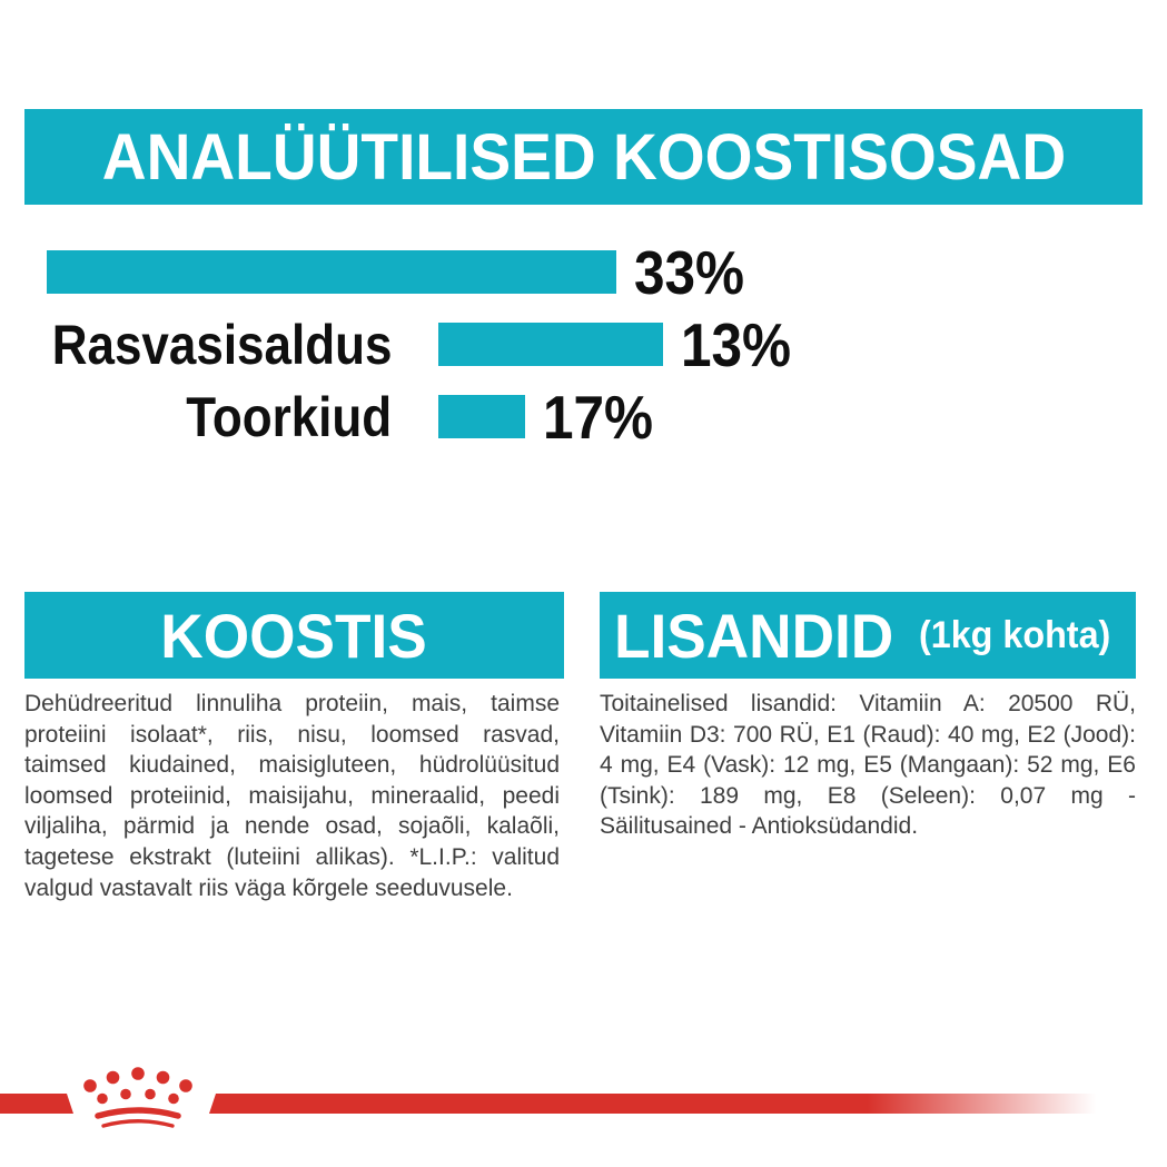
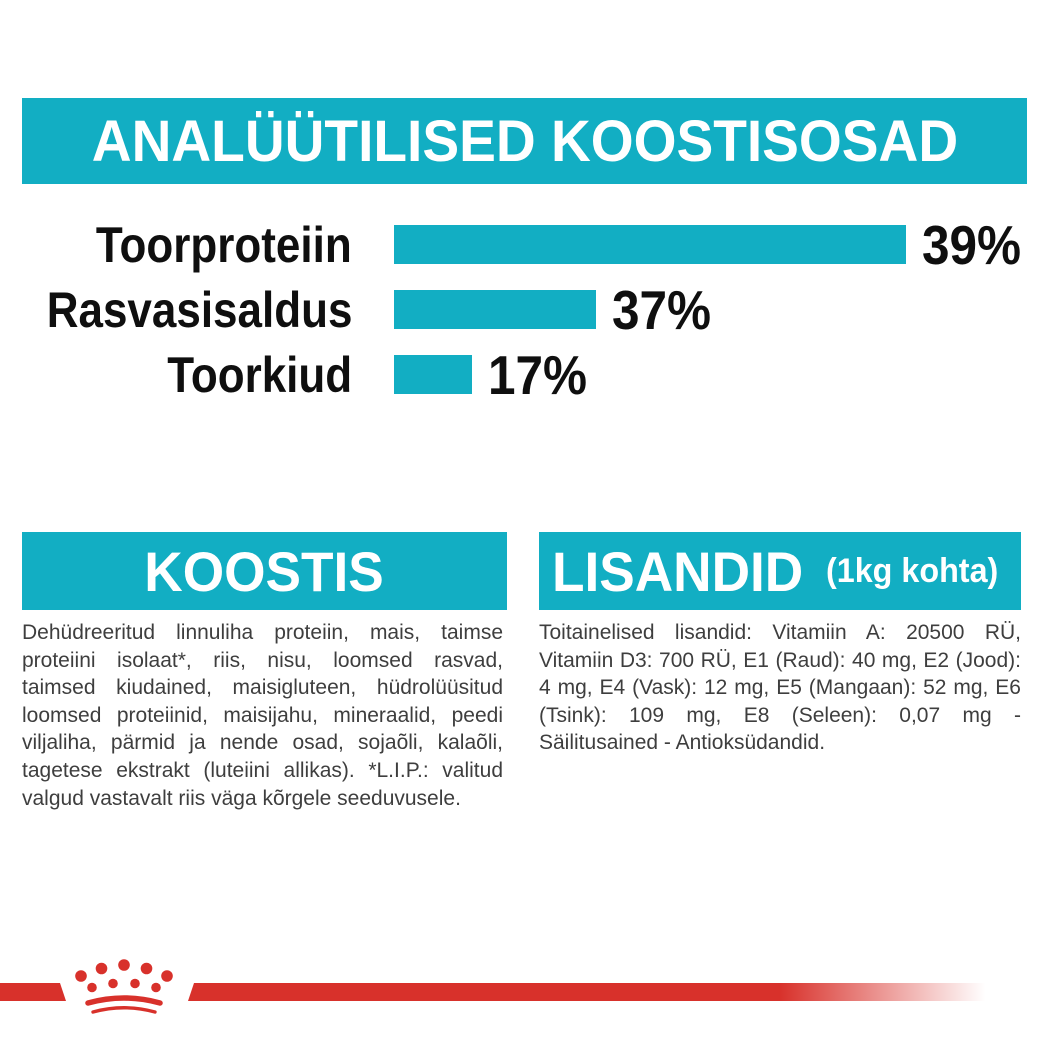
  ANALÜÜTILISED KOOSTISOSAD
+ Toorproteiin
- 33%
+ 39%
  Rasvasisaldus
- 13%
+ 37%
  Toorkiud
  17%
  KOOSTIS
  Dehüdreeritud linnuliha proteiin, mais, taimse proteiini isolaat*, riis, nisu, loomsed rasvad, taimsed kiudained, maisigluteen, hüdrolüüsitud loomsed proteiinid, maisijahu, mineraalid, peedi viljaliha, pärmid ja nende osad, sojaõli, kalaõli, tagetese ekstrakt (luteiini allikas). *L.I.P.: valitud valgud vastavalt riis väga kõrgele seeduvusele.
  LISANDID
  (1kg kohta)
- Toitainelised lisandid: Vitamiin A: 20500 RÜ, Vitamiin D3: 700 RÜ, E1 (Raud): 40 mg, E2 (Jood): 4 mg, E4 (Vask): 12 mg, E5 (Mangaan): 52 mg, E6 (Tsink): 189 mg, E8 (Seleen): 0,07 mg - Säilitusained - Antioksüdandid.
+ Toitainelised lisandid: Vitamiin A: 20500 RÜ, Vitamiin D3: 700 RÜ, E1 (Raud): 40 mg, E2 (Jood): 4 mg, E4 (Vask): 12 mg, E5 (Mangaan): 52 mg, E6 (Tsink): 109 mg, E8 (Seleen): 0,07 mg - Säilitusained - Antioksüdandid.
